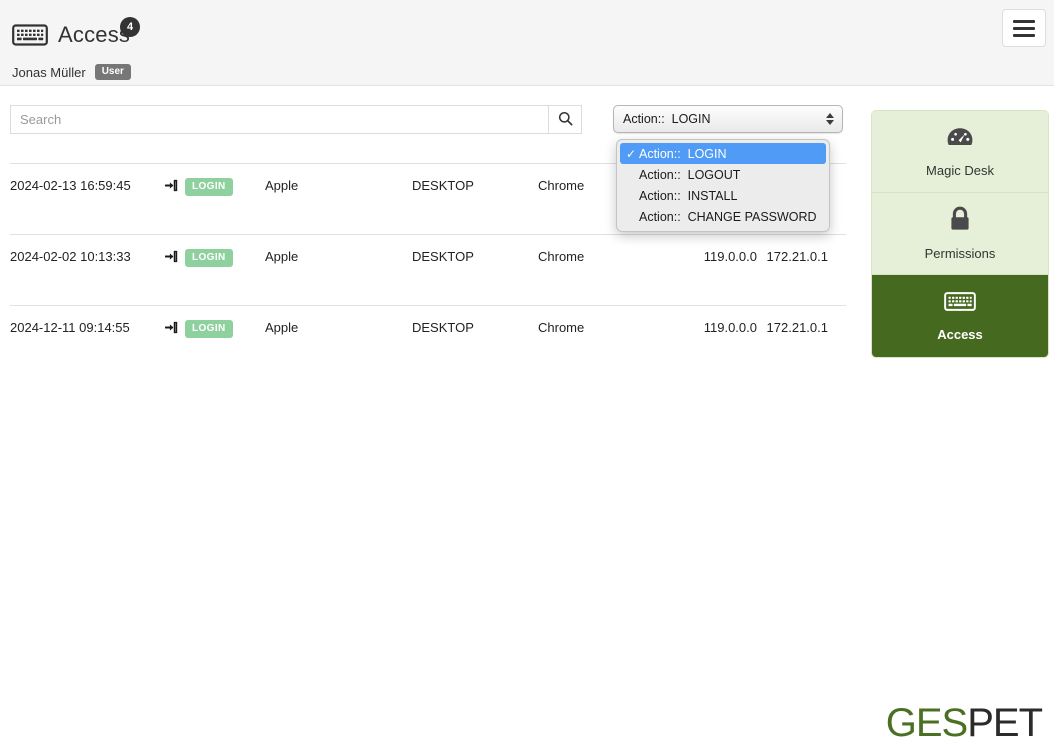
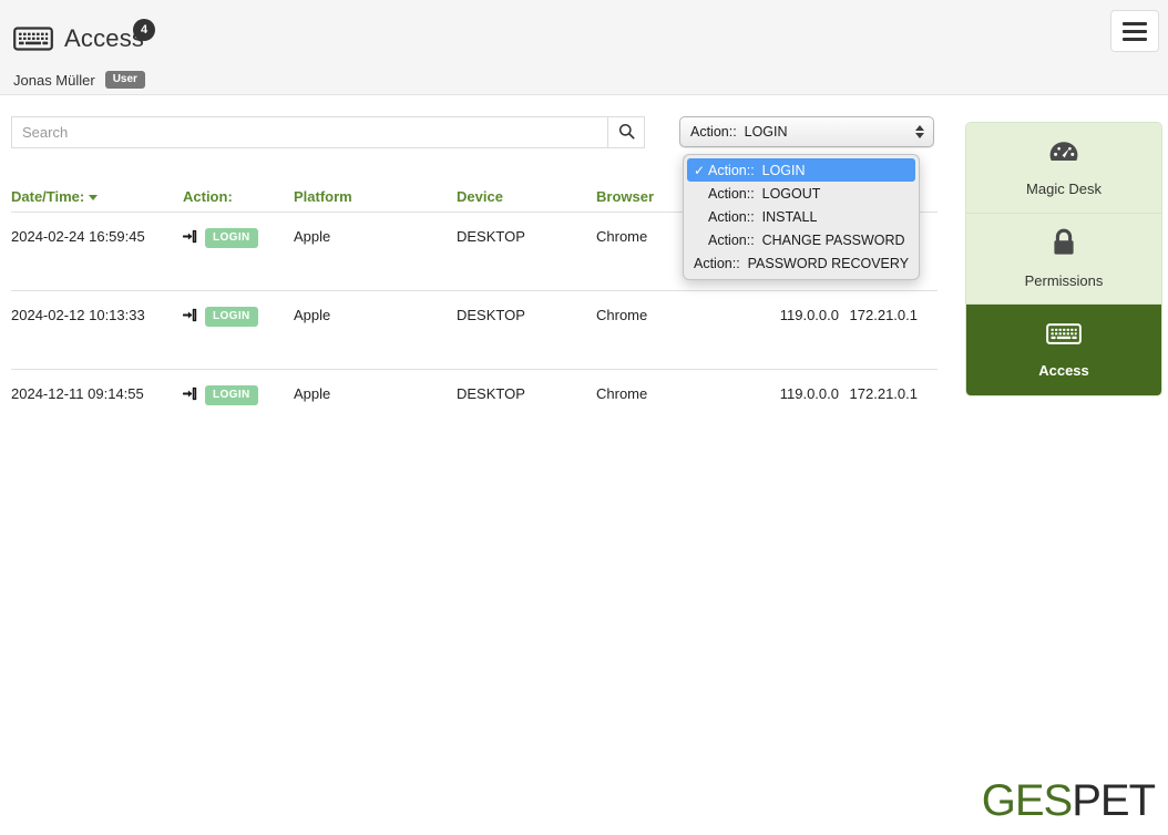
  Acces
  4
  Jonas Müller
  User
  Search
  Action:: LOGIN
  ✓
  Action:: LOGIN
  Action:: LOGOUT
  Action:: INSTALL
  Action:: CHANGE PASSWORD
+ Action:: PASSWORD RECOVERY
+ Date/Time:
+ Action:
+ Platform
+ Device
+ Browser
- 2024-02-13 16:59:45
+ 2024-02-24 16:59:45
  LOGIN
  Apple
  DESKTOP
  Chrome
- 2024-02-02 10:13:33
+ 2024-02-12 10:13:33
  LOGIN
  Apple
  DESKTOP
  Chrome
  119.0.0.0
  172.21.0.1
  2024-12-11 09:14:55
  LOGIN
  Apple
  DESKTOP
  Chrome
  119.0.0.0
  172.21.0.1
  Magic Desk
  Permissions
  Access
  GESPET
